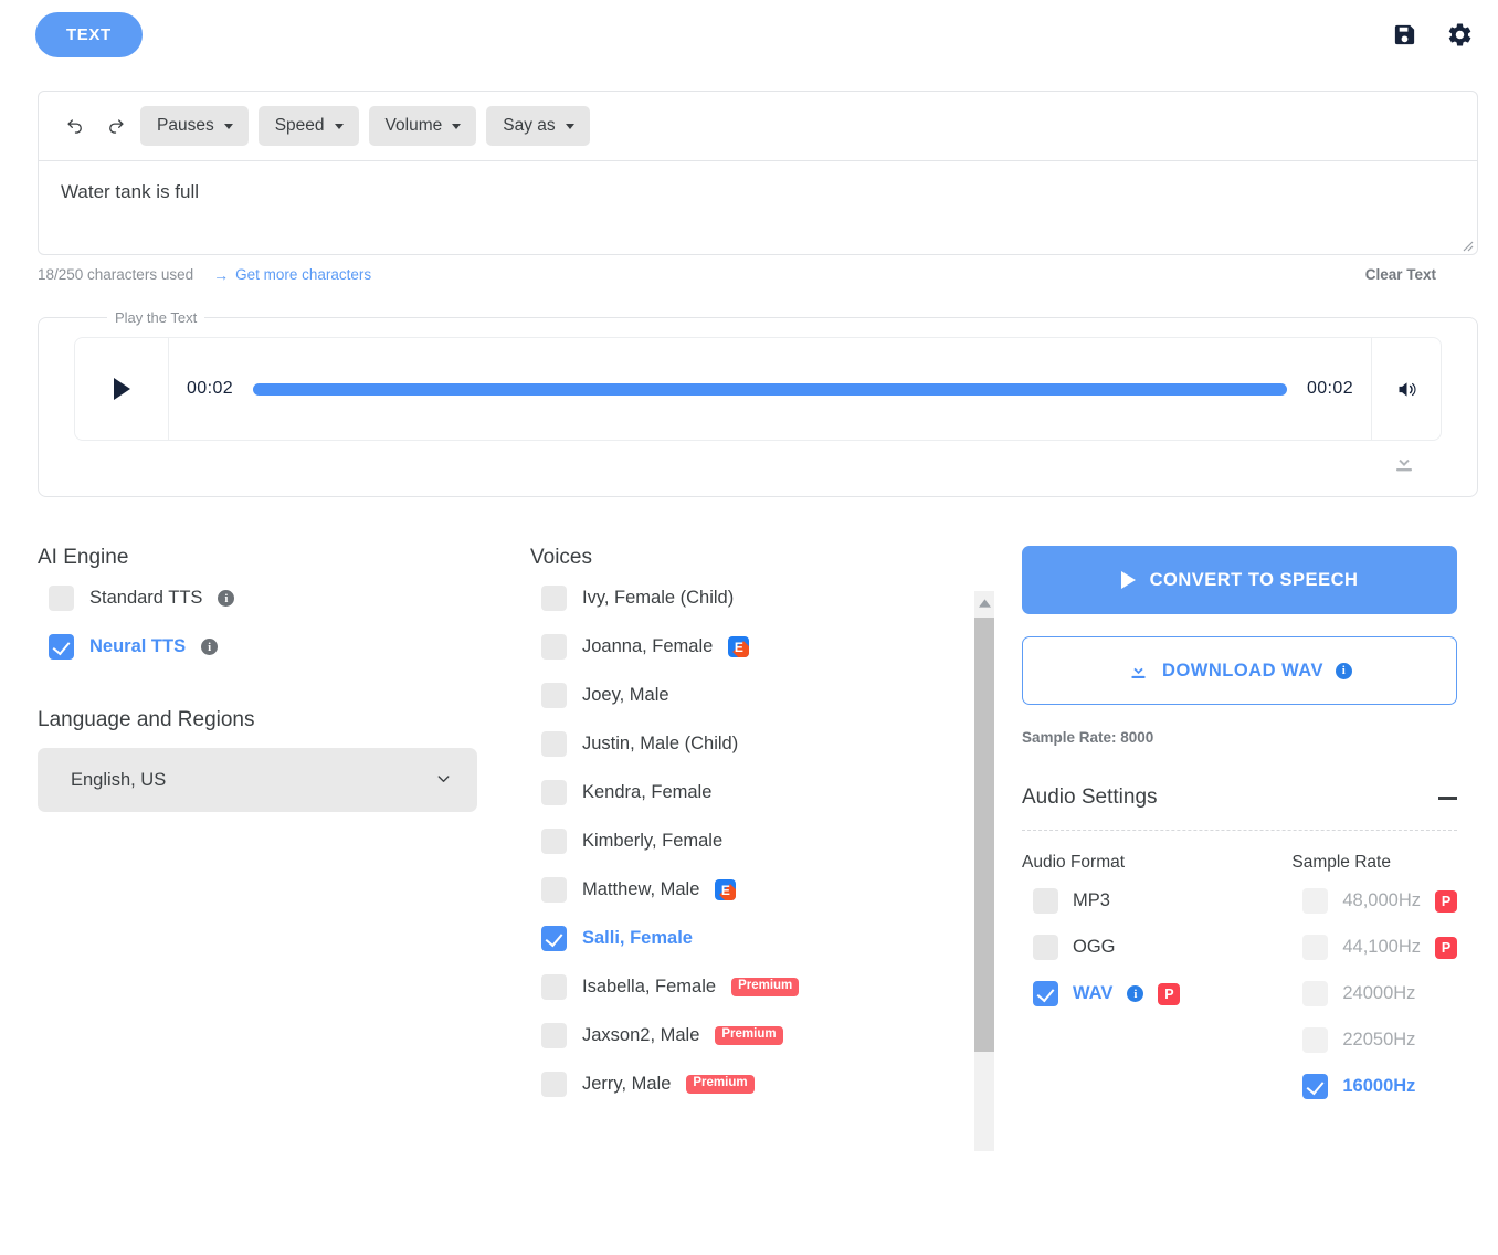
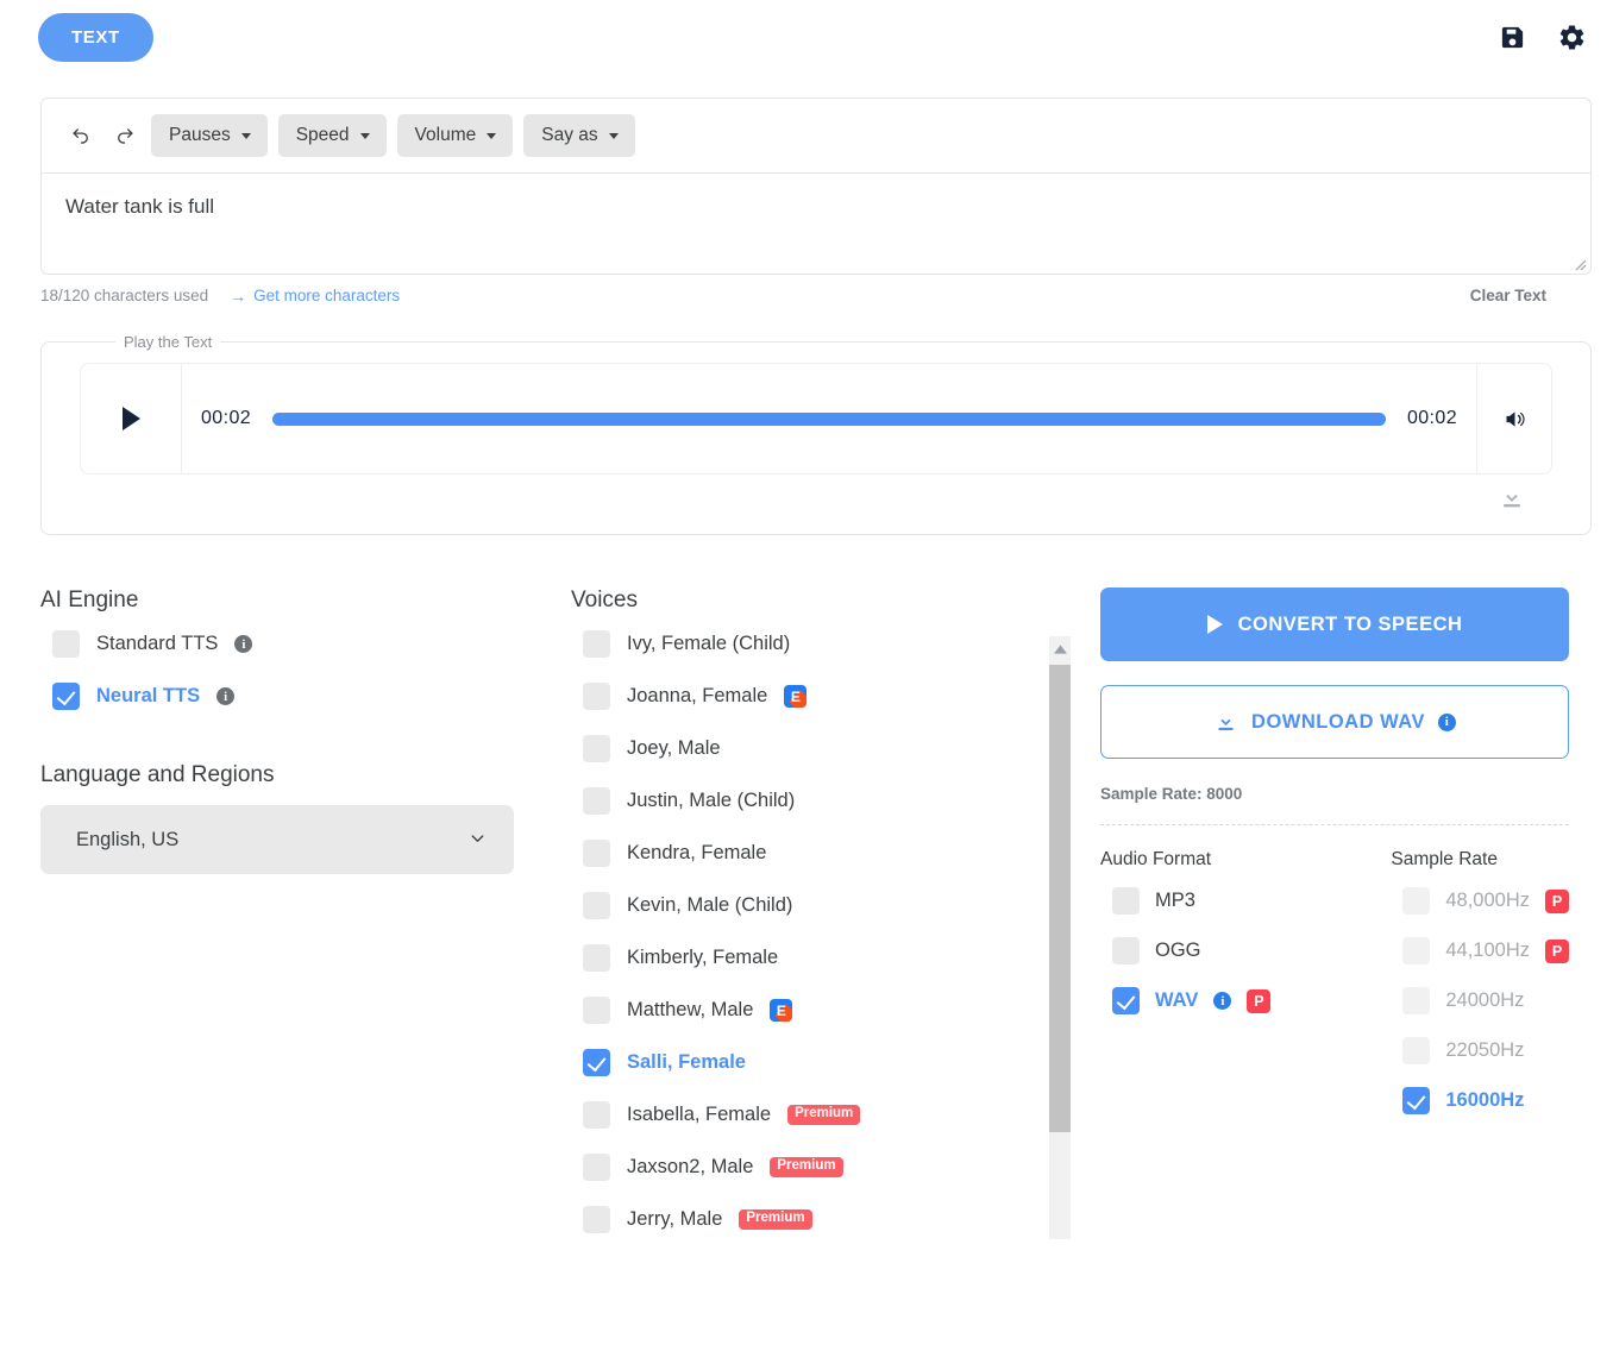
  TEXT
  Pauses
  Speed
  Volume
  Say as
  Water tank is full
- 18/250 characters used
+ 18/120 characters used
  →
  Get more characters
  Clear Text
  Play the Text
  00:02
  00:02
  AI Engine
  Standard TTS
  i
  Neural TTS
  i
  Language and Regions
  English, US
  Voices
  Ivy, Female (Child)
  Joanna, Female
  Joey, Male
  Justin, Male (Child)
  Kendra, Female
+ Kevin, Male (Child)
  Kimberly, Female
  Matthew, Male
  Salli, Female
  Isabella, Female
  Premium
  Jaxson2, Male
  Premium
  Jerry, Male
  Premium
  CONVERT TO SPEECH
  DOWNLOAD WAV
  i
  Sample Rate: 8000
- Audio Settings
  Audio Format
  MP3
  OGG
  WAV
  i
  P
  Sample Rate
  48,000Hz
  P
  44,100Hz
  P
  24000Hz
  22050Hz
  16000Hz
